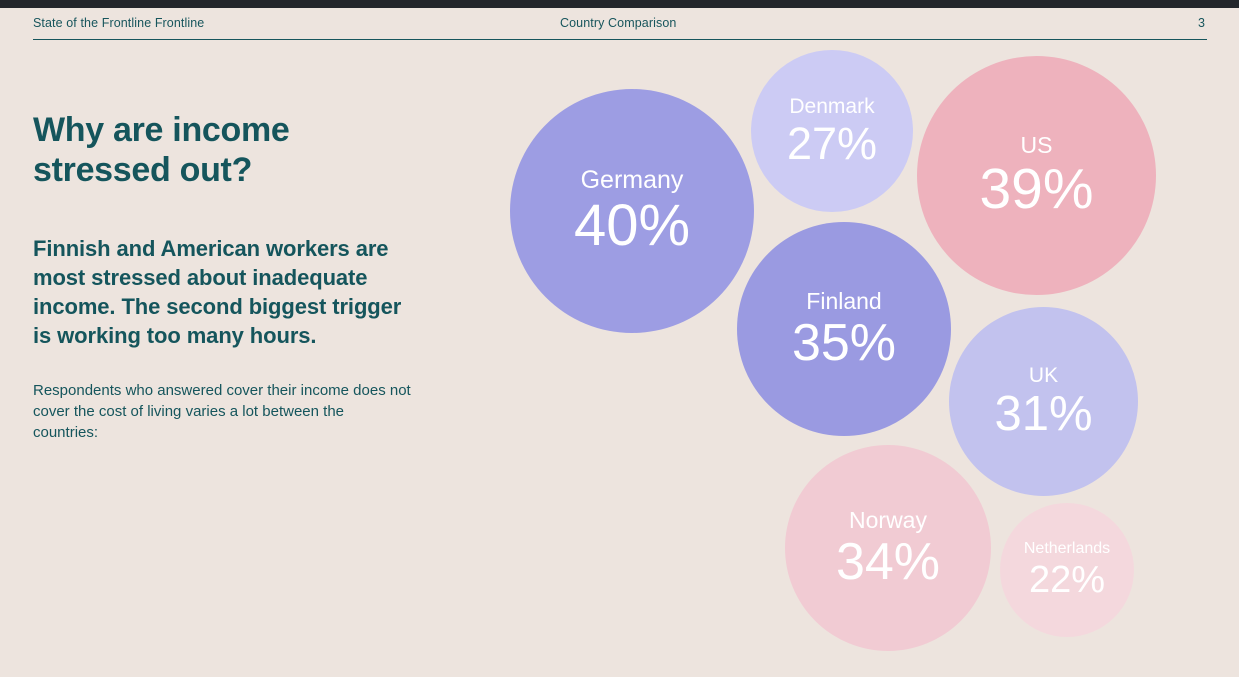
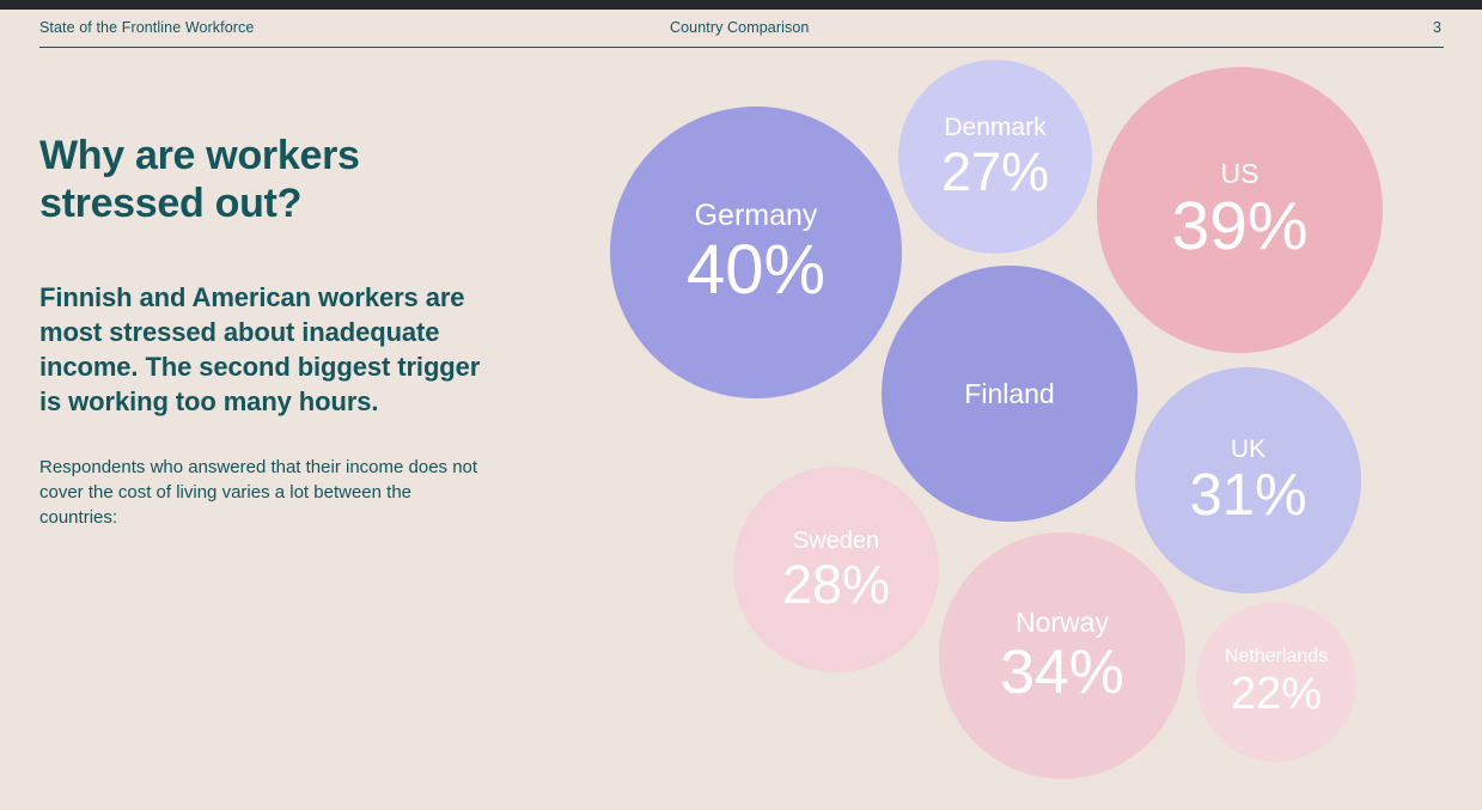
- State of the Frontline Frontline
+ State of the Frontline Workforce
  Country Comparison
  3
- Why are income stressed out?
+ Why are workers stressed out?
  Finnish and American workers are most stressed about inadequate income. The second biggest trigger is working too many hours.
- Respondents who answered cover their income does not cover the cost of living varies a lot between the countries:
+ Respondents who answered that their income does not cover the cost of living varies a lot between the countries:
  Germany
  40%
  Denmark
  27%
  US
  39%
  Finland
- 35%
  UK
  31%
+ Sweden
+ 28%
  Norway
  34%
  Netherlands
  22%
